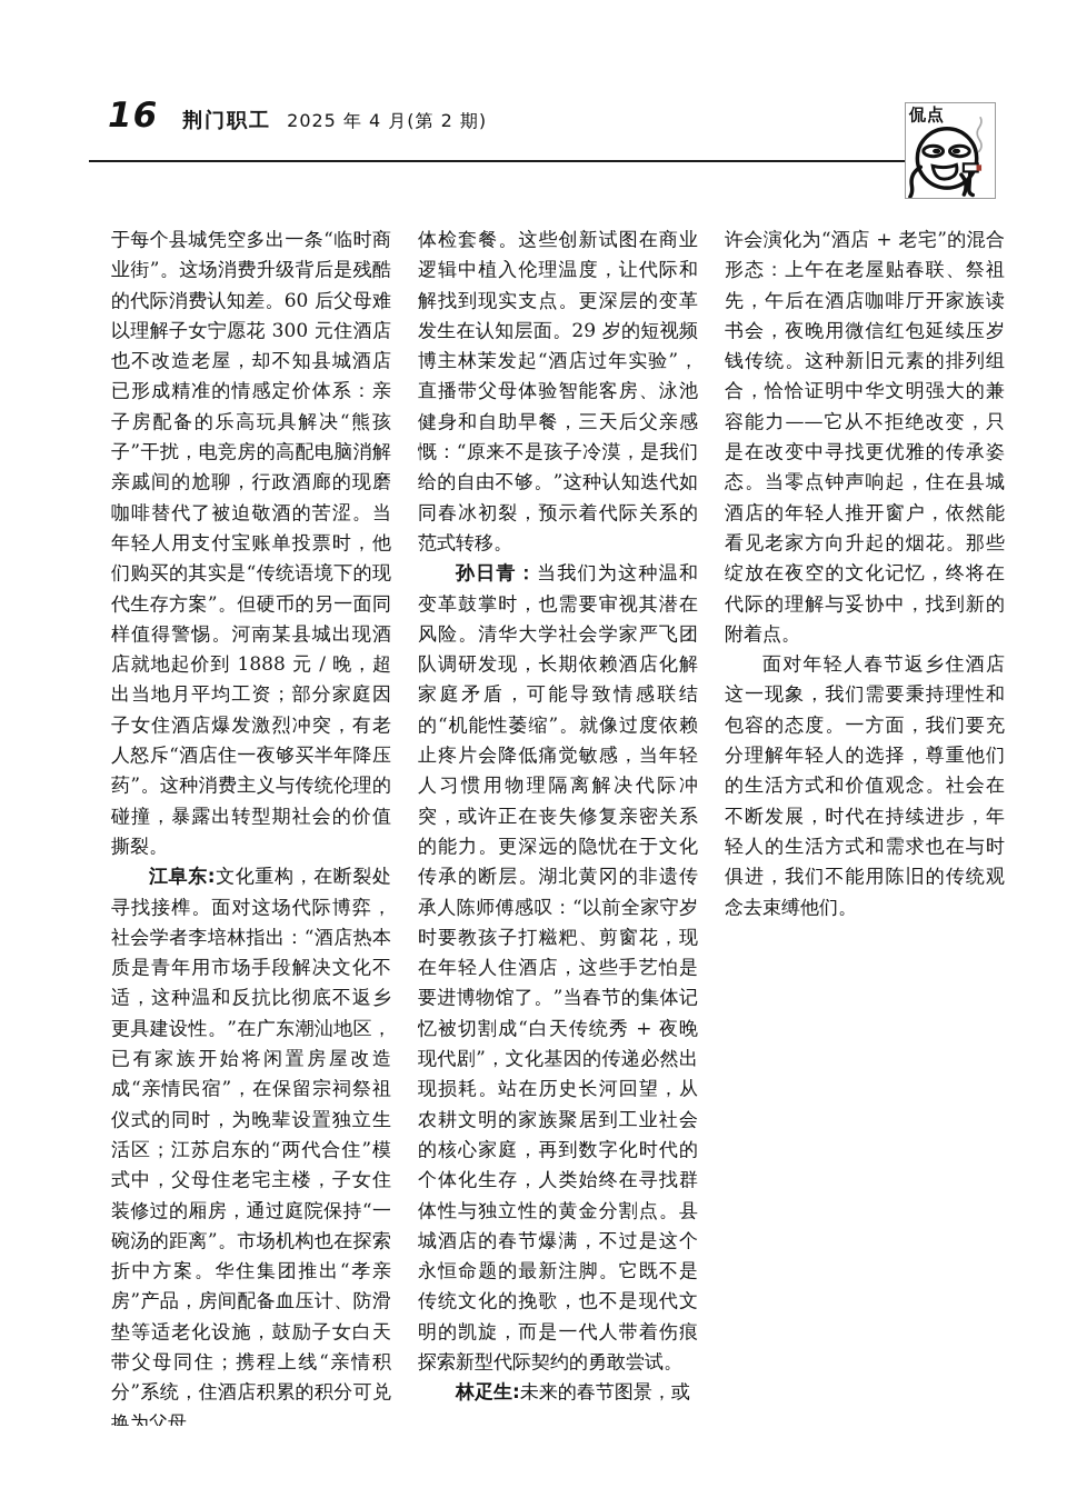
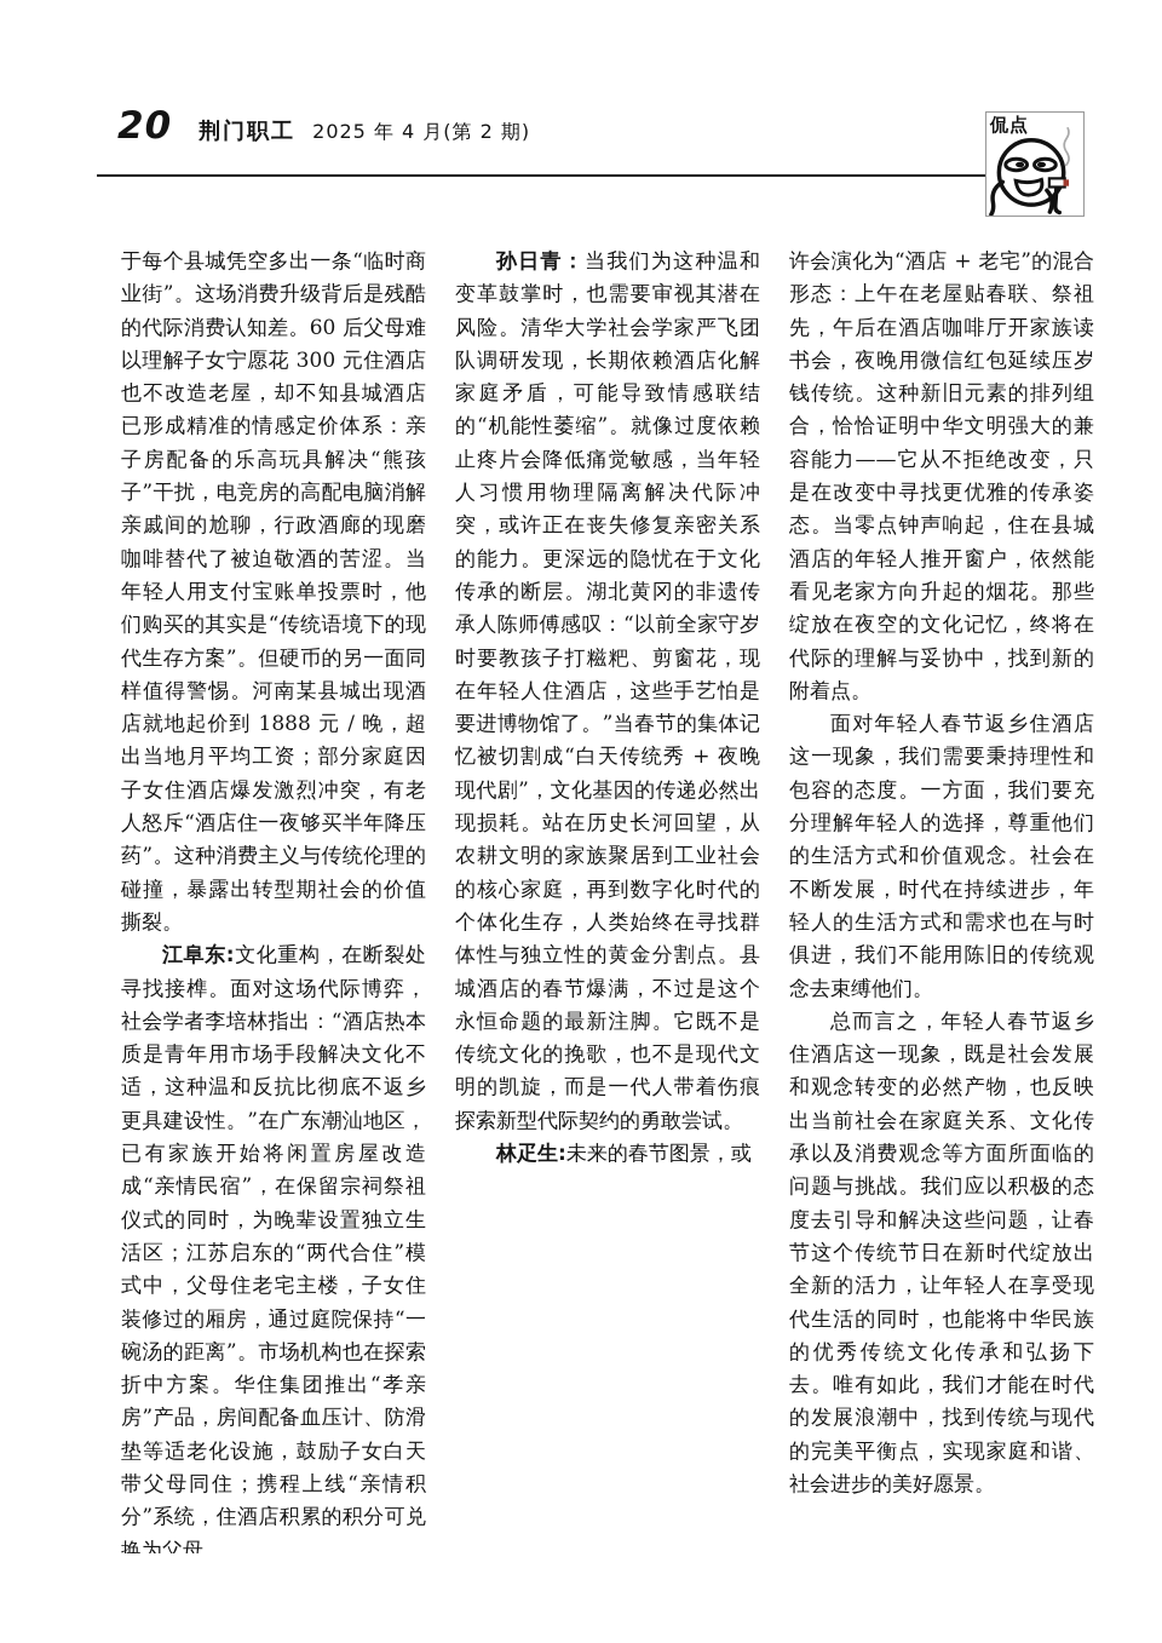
- 16 荆门职工 2025 年 4 月(第 2 期)
+ 20 荆门职工 2025 年 4 月(第 2 期)
  侃点
  于每个县城凭空多出一条“临时商业街”。这场消费升级背后是残酷的代际消费认知差。60 后父母难以理解子女宁愿花 300 元住酒店也不改造老屋，却不知县城酒店已形成精准的情感定价体系：亲子房配备的乐高玩具解决“熊孩子”干扰，电竞房的高配电脑消解亲戚间的尬聊，行政酒廊的现磨咖啡替代了被迫敬酒的苦涩。当年轻人用支付宝账单投票时，他们购买的其实是“传统语境下的现代生存方案”。但硬币的另一面同样值得警惕。河南某县城出现酒店就地起价到 1888 元 / 晚，超出当地月平均工资；部分家庭因子女住酒店爆发激烈冲突，有老人怒斥“酒店住一夜够买半年降压药”。这种消费主义与传统伦理的碰撞，暴露出转型期社会的价值撕裂。
  江阜东:文化重构，在断裂处寻找接榫。面对这场代际博弈，社会学者李培林指出：“酒店热本质是青年用市场手段解决文化不适，这种温和反抗比彻底不返乡更具建设性。”在广东潮汕地区，已有家族开始将闲置房屋改造成“亲情民宿”，在保留宗祠祭祖仪式的同时，为晚辈设置独立生活区；江苏启东的“两代合住”模式中，父母住老宅主楼，子女住装修过的厢房，通过庭院保持“一碗汤的距离”。市场机构也在探索折中方案。华住集团推出“孝亲房”产品，房间配备血压计、防滑垫等适老化设施，鼓励子女白天带父母同住；携程上线“亲情积分”系统，住酒店积累的积分可兑换为父母
- 体检套餐。这些创新试图在商业逻辑中植入伦理温度，让代际和解找到现实支点。更深层的变革发生在认知层面。29 岁的短视频博主林茉发起“酒店过年实验”，直播带父母体验智能客房、泳池健身和自助早餐，三天后父亲感慨：“原来不是孩子冷漠，是我们给的自由不够。”这种认知迭代如同春冰初裂，预示着代际关系的范式转移。
  孙日青：当我们为这种温和变革鼓掌时，也需要审视其潜在风险。清华大学社会学家严飞团队调研发现，长期依赖酒店化解家庭矛盾，可能导致情感联结的“机能性萎缩”。就像过度依赖止疼片会降低痛觉敏感，当年轻人习惯用物理隔离解决代际冲突，或许正在丧失修复亲密关系的能力。更深远的隐忧在于文化传承的断层。湖北黄冈的非遗传承人陈师傅感叹：“以前全家守岁时要教孩子打糍粑、剪窗花，现在年轻人住酒店，这些手艺怕是要进博物馆了。”当春节的集体记忆被切割成“白天传统秀 + 夜晚现代剧”，文化基因的传递必然出现损耗。站在历史长河回望，从农耕文明的家族聚居到工业社会的核心家庭，再到数字化时代的个体化生存，人类始终在寻找群体性与独立性的黄金分割点。县城酒店的春节爆满，不过是这个永恒命题的最新注脚。它既不是传统文化的挽歌，也不是现代文明的凯旋，而是一代人带着伤痕探索新型代际契约的勇敢尝试。
  林疋生:未来的春节图景，或
  许会演化为“酒店 + 老宅”的混合形态：上午在老屋贴春联、祭祖先，午后在酒店咖啡厅开家族读书会，夜晚用微信红包延续压岁钱传统。这种新旧元素的排列组合，恰恰证明中华文明强大的兼容能力——它从不拒绝改变，只是在改变中寻找更优雅的传承姿态。当零点钟声响起，住在县城酒店的年轻人推开窗户，依然能看见老家方向升起的烟花。那些绽放在夜空的文化记忆，终将在代际的理解与妥协中，找到新的附着点。
  面对年轻人春节返乡住酒店这一现象，我们需要秉持理性和包容的态度。一方面，我们要充分理解年轻人的选择，尊重他们的生活方式和价值观念。社会在不断发展，时代在持续进步，年轻人的生活方式和需求也在与时俱进，我们不能用陈旧的传统观念去束缚他们。
+ 总而言之，年轻人春节返乡住酒店这一现象，既是社会发展和观念转变的必然产物，也反映出当前社会在家庭关系、文化传承以及消费观念等方面所面临的问题与挑战。我们应以积极的态度去引导和解决这些问题，让春节这个传统节日在新时代绽放出全新的活力，让年轻人在享受现代生活的同时，也能将中华民族的优秀传统文化传承和弘扬下去。唯有如此，我们才能在时代的发展浪潮中，找到传统与现代的完美平衡点，实现家庭和谐、社会进步的美好愿景。
